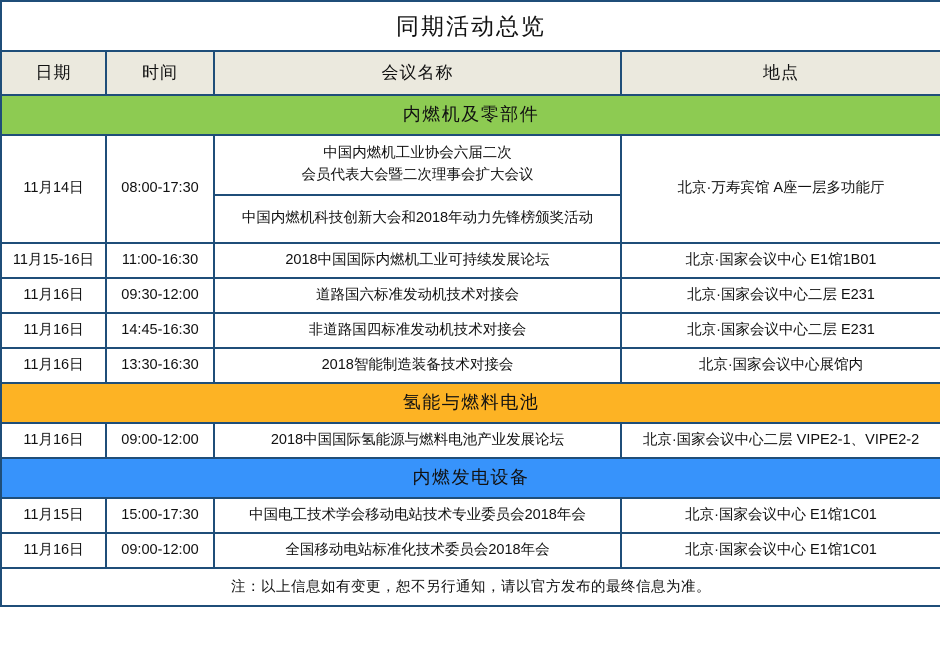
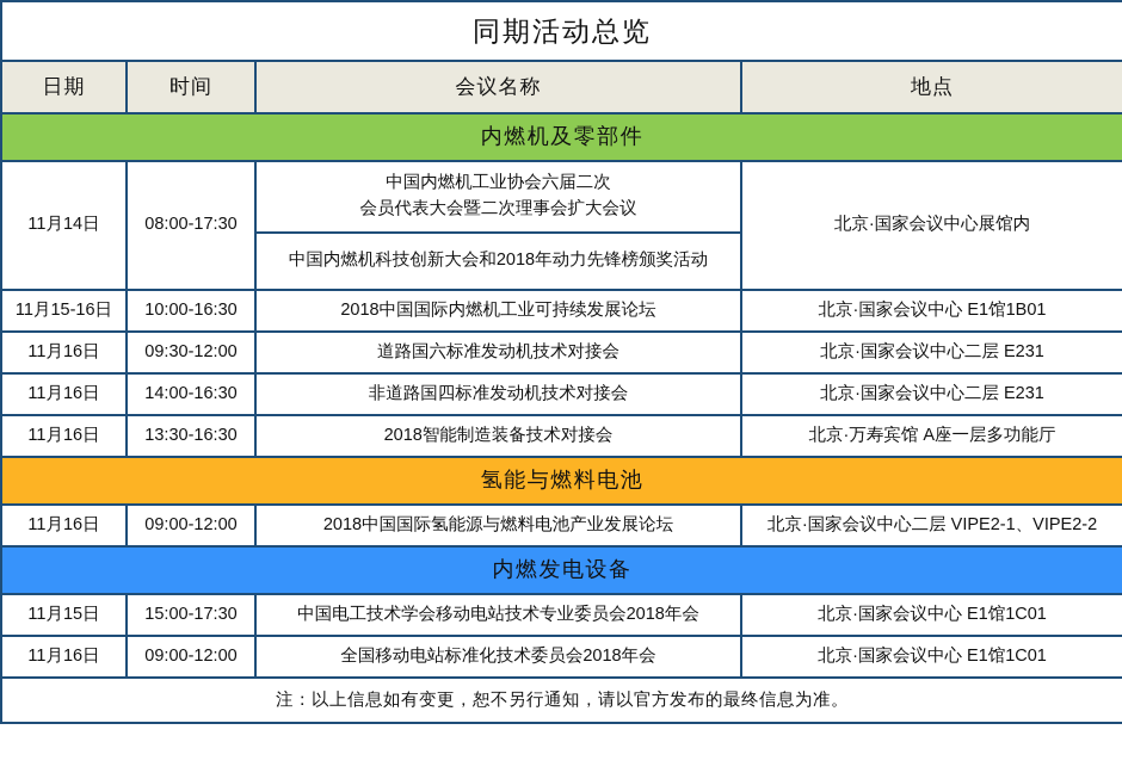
  同期活动总览
  日期	时间	会议名称	地点
  内燃机及零部件
  11月14日	08:00-17:30
  中国内燃机工业协会六届二次 会员代表大会暨二次理事会扩大会议
  中国内燃机科技创新大会和2018年动力先锋榜颁奖活动
- 			北京·万寿宾馆 A座一层多功能厅
+ 			北京·国家会议中心展馆内
- 11月15-16日	11:00-16:30	2018中国国际内燃机工业可持续发展论坛	北京·国家会议中心 E1馆1B01
+ 11月15-16日	10:00-16:30	2018中国国际内燃机工业可持续发展论坛	北京·国家会议中心 E1馆1B01
  11月16日	09:30-12:00	道路国六标准发动机技术对接会	北京·国家会议中心二层 E231
- 11月16日	14:45-16:30	非道路国四标准发动机技术对接会	北京·国家会议中心二层 E231
+ 11月16日	14:00-16:30	非道路国四标准发动机技术对接会	北京·国家会议中心二层 E231
- 11月16日	13:30-16:30	2018智能制造装备技术对接会	北京·国家会议中心展馆内
+ 11月16日	13:30-16:30	2018智能制造装备技术对接会	北京·万寿宾馆 A座一层多功能厅
  氢能与燃料电池
  11月16日	09:00-12:00	2018中国国际氢能源与燃料电池产业发展论坛	北京·国家会议中心二层 VIPE2-1、VIPE2-2
  内燃发电设备
  11月15日	15:00-17:30	中国电工技术学会移动电站技术专业委员会2018年会	北京·国家会议中心 E1馆1C01
  11月16日	09:00-12:00	全国移动电站标准化技术委员会2018年会	北京·国家会议中心 E1馆1C01
  注：以上信息如有变更，恕不另行通知，请以官方发布的最终信息为准。
